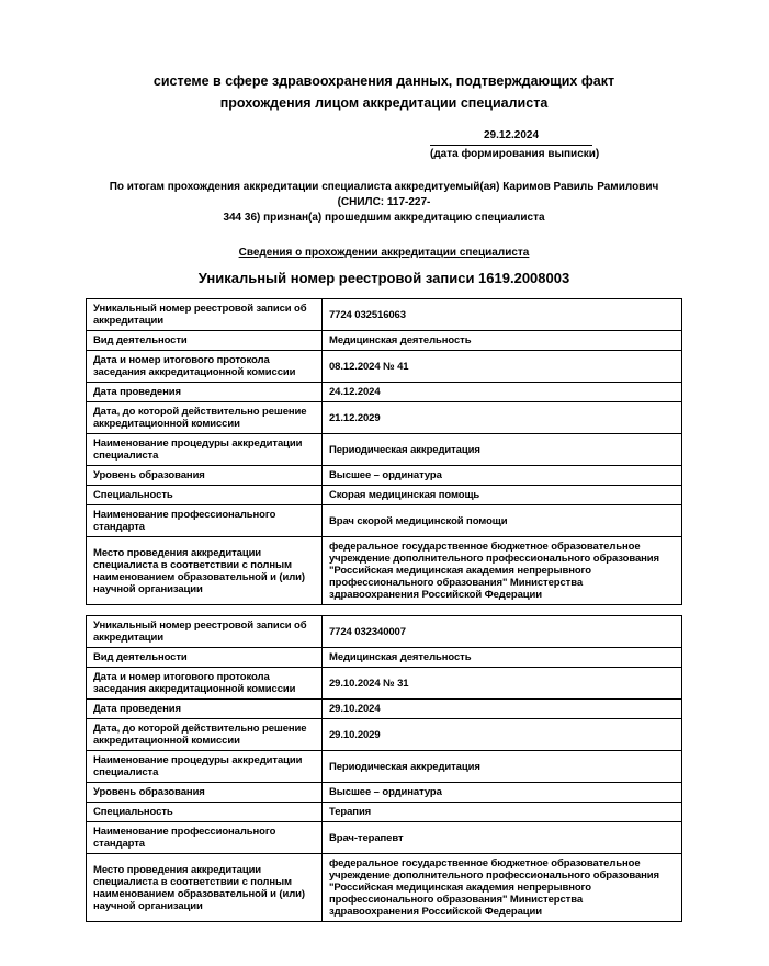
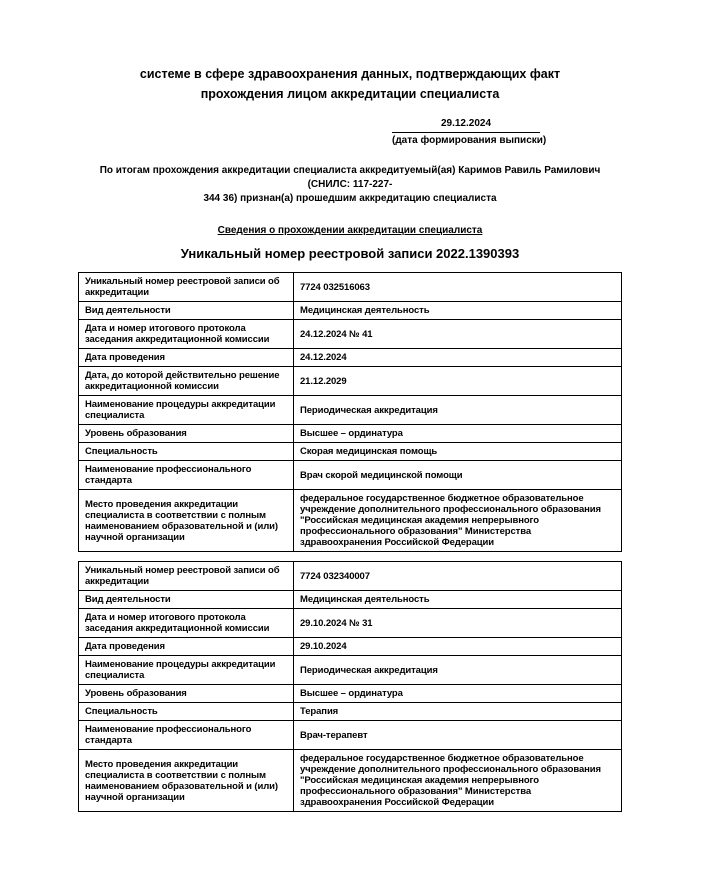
  системе в сфере здравоохранения данных, подтверждающих факт
  прохождения лицом аккредитации специалиста
  29.12.2024
  (дата формирования выписки)
  По итогам прохождения аккредитации специалиста аккредитуемый(ая) Каримов Равиль Рамилович (СНИЛС: 117-227-
  344 36) признан(а) прошедшим аккредитацию специалиста
  Сведения о прохождении аккредитации специалиста
- Уникальный номер реестровой записи 1619.2008003
+ Уникальный номер реестровой записи 2022.1390393
  Уникальный номер реестровой записи об аккредитации	7724 032516063
  Вид деятельности	Медицинская деятельность
- Дата и номер итогового протокола заседания аккредитационной комиссии	08.12.2024 № 41
+ Дата и номер итогового протокола заседания аккредитационной комиссии	24.12.2024 № 41
  Дата проведения	24.12.2024
  Дата, до которой действительно решение аккредитационной комиссии	21.12.2029
  Наименование процедуры аккредитации специалиста	Периодическая аккредитация
  Уровень образования	Высшее – ординатура
  Специальность	Скорая медицинская помощь
  Наименование профессионального стандарта	Врач скорой медицинской помощи
  Место проведения аккредитации специалиста в соответствии с полным наименованием образовательной и (или) научной организации	федеральное государственное бюджетное образовательное учреждение дополнительного профессионального образования "Российская медицинская академия непрерывного профессионального образования" Министерства здравоохранения Российской Федерации
  Уникальный номер реестровой записи об аккредитации	7724 032340007
  Вид деятельности	Медицинская деятельность
  Дата и номер итогового протокола заседания аккредитационной комиссии	29.10.2024 № 31
  Дата проведения	29.10.2024
- Дата, до которой действительно решение аккредитационной комиссии	29.10.2029
  Наименование процедуры аккредитации специалиста	Периодическая аккредитация
  Уровень образования	Высшее – ординатура
  Специальность	Терапия
  Наименование профессионального стандарта	Врач-терапевт
  Место проведения аккредитации специалиста в соответствии с полным наименованием образовательной и (или) научной организации	федеральное государственное бюджетное образовательное учреждение дополнительного профессионального образования "Российская медицинская академия непрерывного профессионального образования" Министерства здравоохранения Российской Федерации
